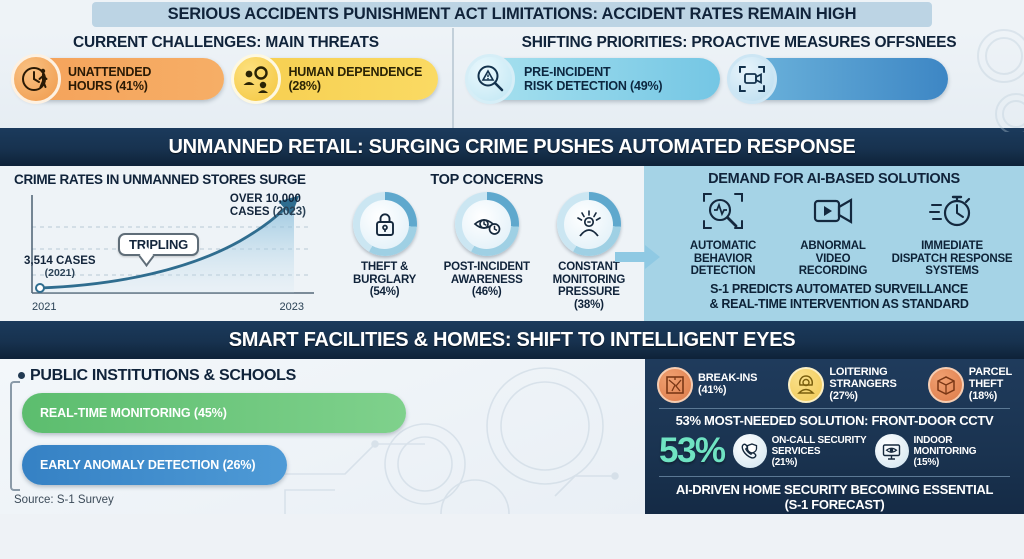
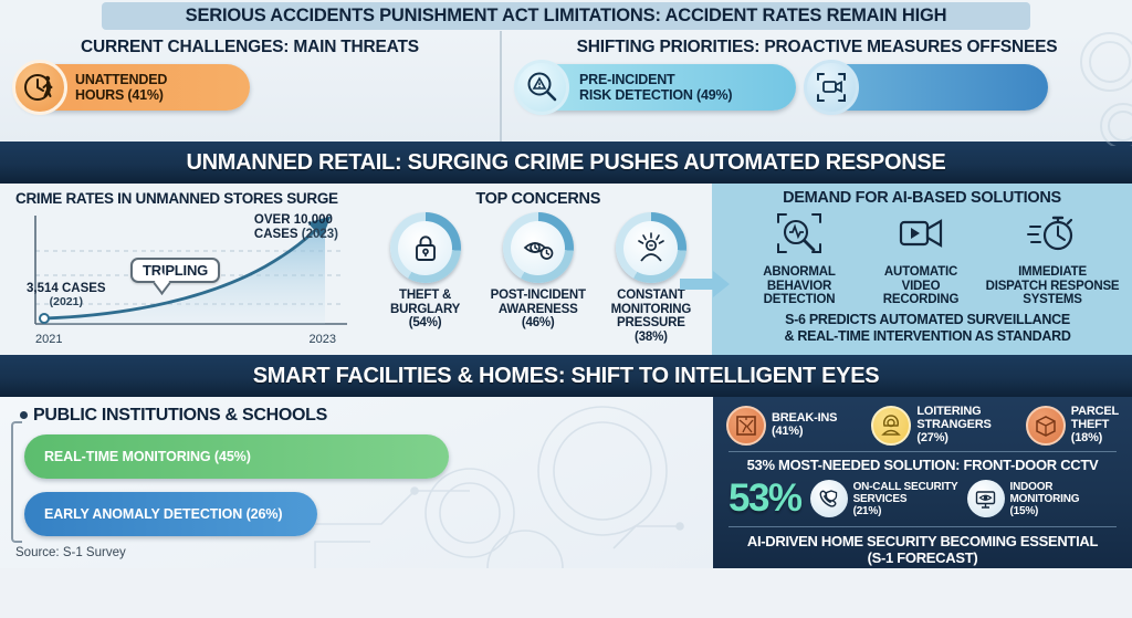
  SERIOUS ACCIDENTS PUNISHMENT ACT LIMITATIONS: ACCIDENT RATES REMAIN HIGH
  CURRENT CHALLENGES: MAIN THREATS
  UNATTENDED
  HOURS (41%)
- HUMAN DEPENDENCE
- (28%)
  SHIFTING PRIORITIES: PROACTIVE MEASURES OFFSNEES
  PRE-INCIDENT
  RISK DETECTION (49%)
  UNMANNED RETAIL: SURGING CRIME PUSHES AUTOMATED RESPONSE
  CRIME RATES IN UNMANNED STORES SURGE
  3,514 CASES
  (2021)
  OVER 10,000
  CASES (2023)
  TRIPLING
  2021
  2023
  TOP CONCERNS
  THEFT &
  BURGLARY
  (54%)
  POST-INCIDENT
  AWARENESS
  (46%)
  CONSTANT
  MONITORING
  PRESSURE
  (38%)
  DEMAND FOR AI-BASED SOLUTIONS
- AUTOMATIC
+ ABNORMAL
  BEHAVIOR
  DETECTION
- ABNORMAL
+ AUTOMATIC
  VIDEO
  RECORDING
  IMMEDIATE
  DISPATCH RESPONSE
  SYSTEMS
- S-1 PREDICTS AUTOMATED SURVEILLANCE
+ S-6 PREDICTS AUTOMATED SURVEILLANCE
  & REAL-TIME INTERVENTION AS STANDARD
  SMART FACILITIES & HOMES: SHIFT TO INTELLIGENT EYES
  PUBLIC INSTITUTIONS & SCHOOLS
  REAL-TIME MONITORING (45%)
  EARLY ANOMALY DETECTION (26%)
  Source: S-1 Survey
  BREAK-INS
  (41%)
  LOITERING
  STRANGERS
  (27%)
  PARCEL
  THEFT
  (18%)
  53% MOST-NEEDED SOLUTION: FRONT-DOOR CCTV
  53%
  ON-CALL SECURITY
  SERVICES
  (21%)
  INDOOR
  MONITORING
  (15%)
  AI-DRIVEN HOME SECURITY BECOMING ESSENTIAL
  (S-1 FORECAST)
